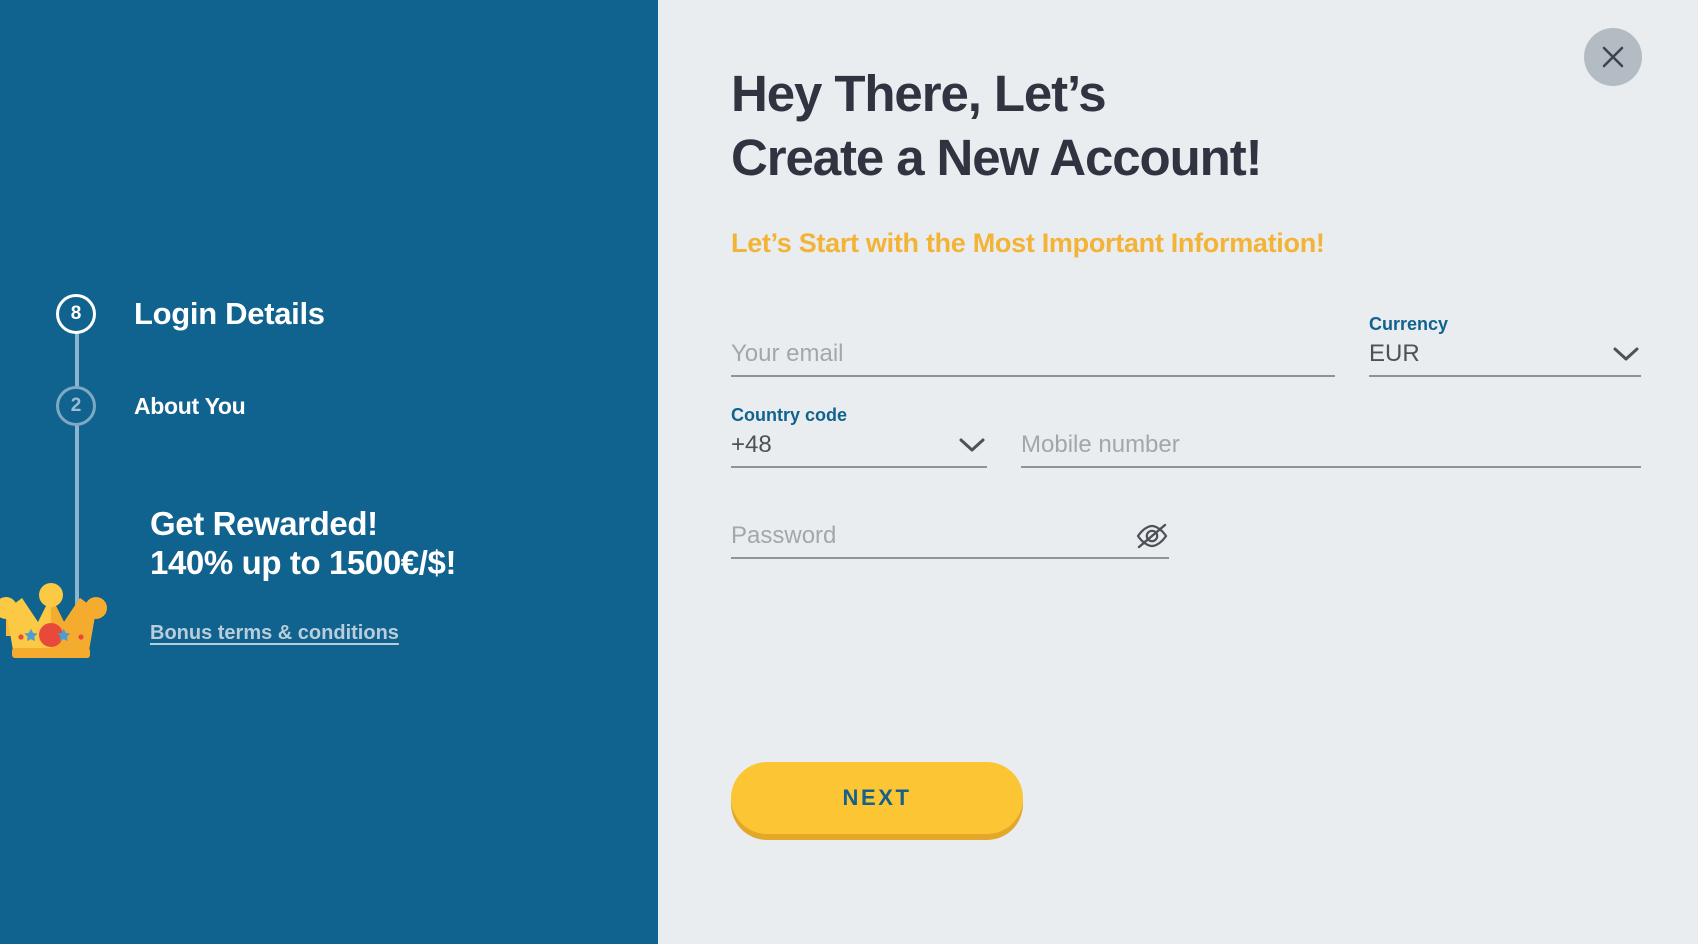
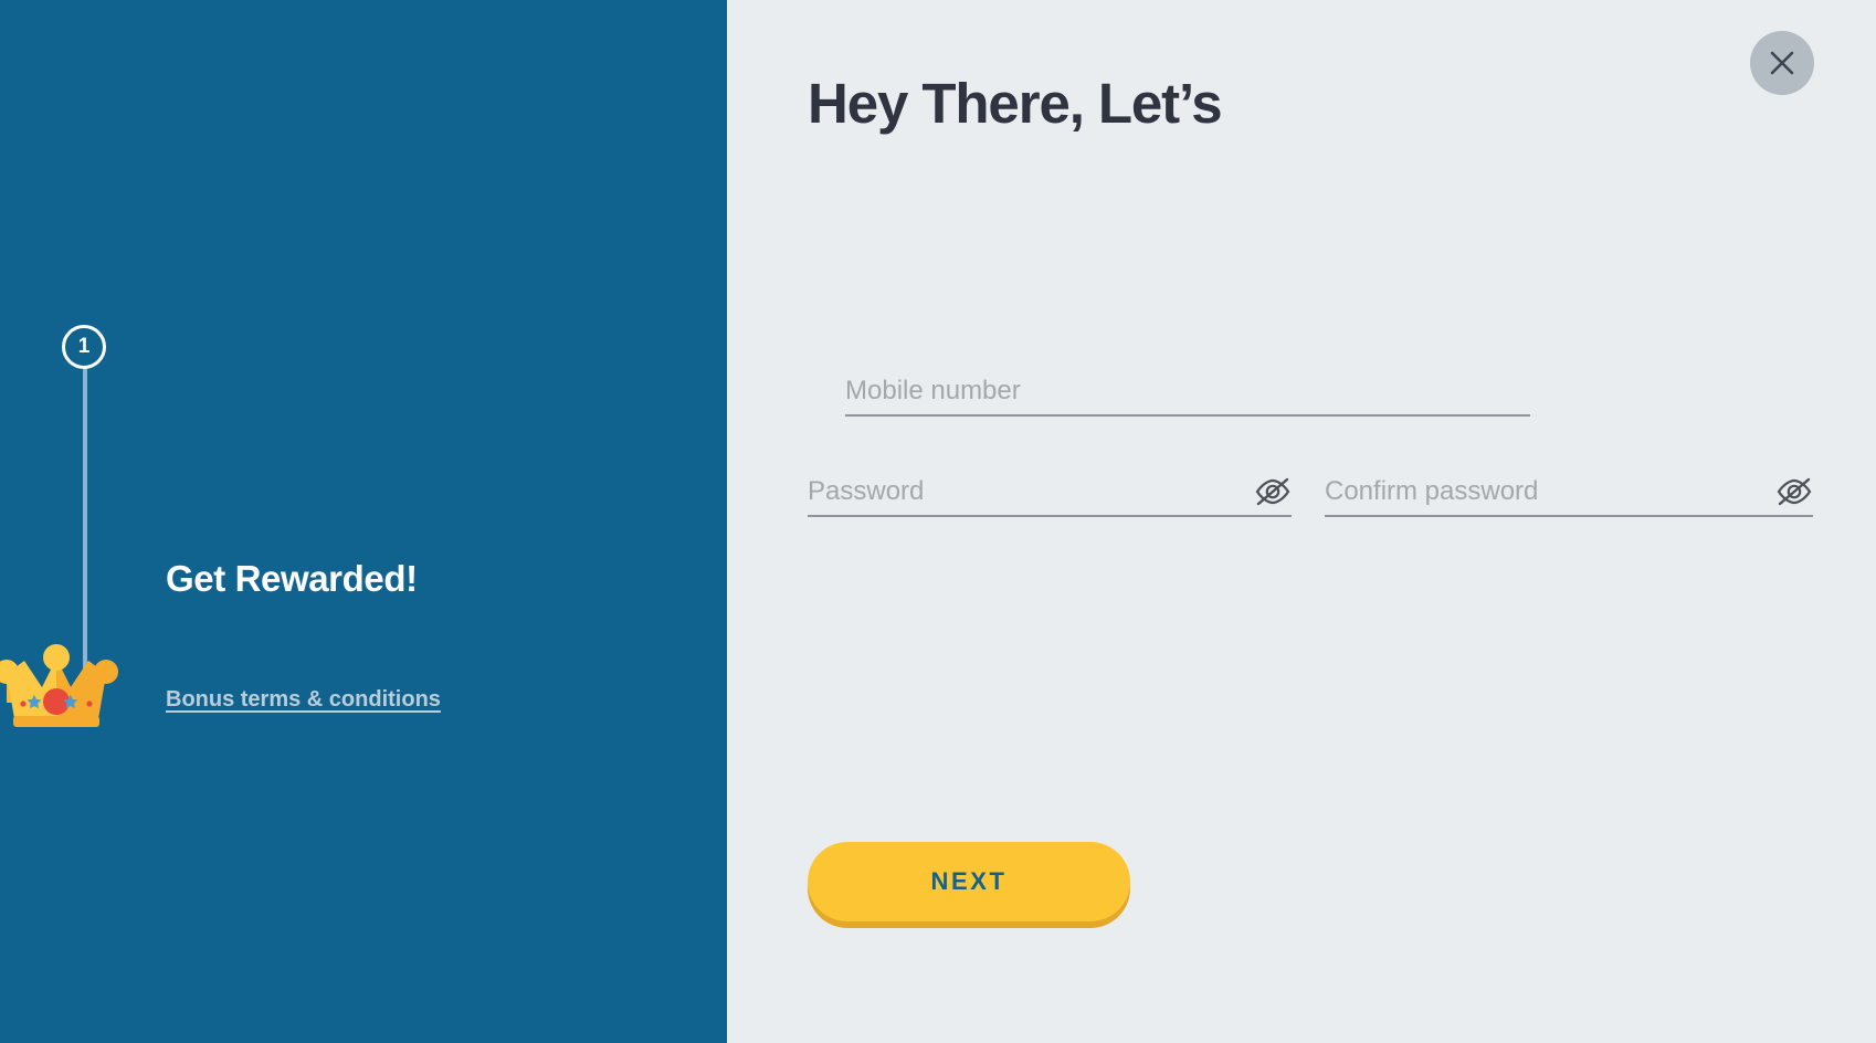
- 8
+ 1
- Login Details
- 2
- About You
  Get Rewarded!
- 140% up to 1500€/$!
  Bonus terms & conditions
  Hey There, Let’s
- Create a New Account!
- Let’s Start with the Most Important Information!
- Your email
- Currency
- EUR
- Country code
- +48
  Mobile number
  Password
+ Confirm password
  NEXT
